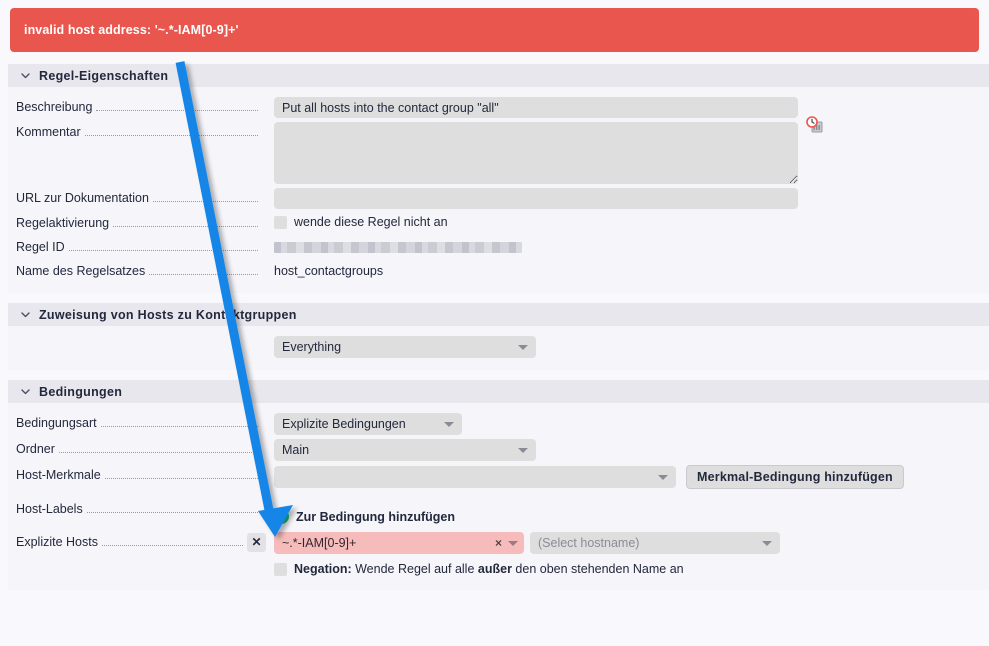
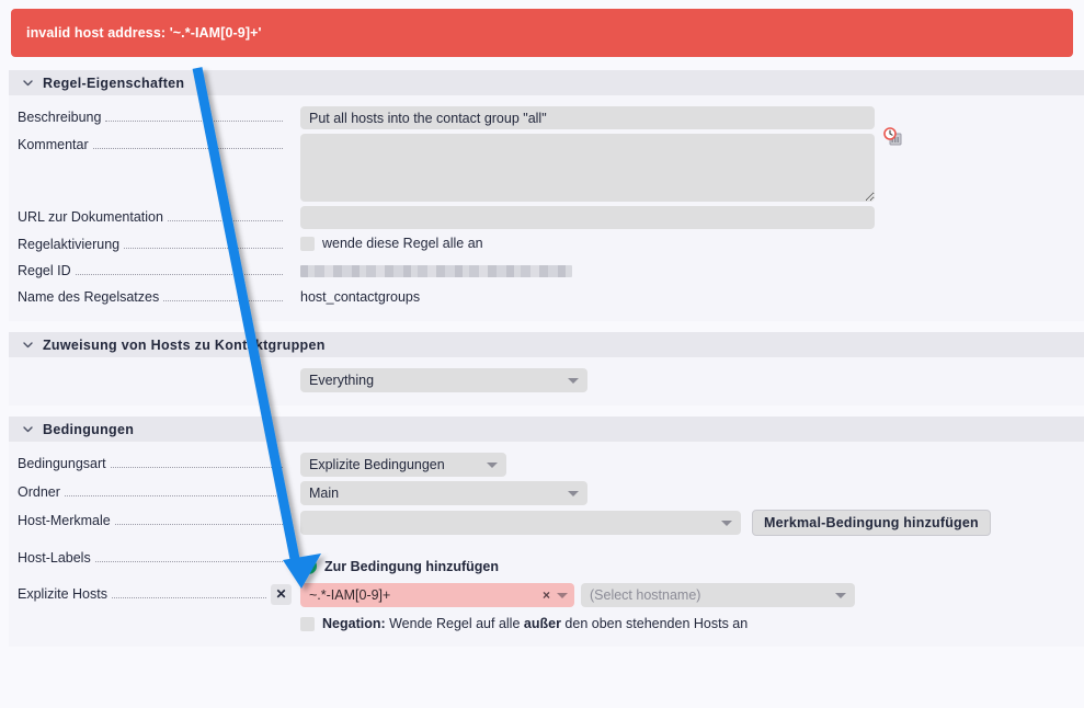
  invalid host address: '~.*-IAM[0-9]+'
  Regel-Eigenschaften
  Beschreibung
  Put all hosts into the contact group "all"
  Kommentar
  URL zur Dokumentation
  Regelaktivierung
- wende diese Regel nicht an
+ wende diese Regel alle an
  Regel ID
  Name des Regelsatzes
  host_contactgroups
  Zuweisung von Hosts zu Kontktgruppen
  Everything
  Bedingungen
  Bedingungsart
  Explizite Bedingungen
  Ordner
  Main
  Host-Merkmale
  Merkmal-Bedingung hinzufügen
  Host-Labels
  Zur Bedingung hinzufügen
  Explizite Hosts
  ✕
  ~.*-IAM[0-9]+
  ×
  (Select hostname)
- Negation: Wende Regel auf alle außer den oben stehenden Name an
+ Negation: Wende Regel auf alle außer den oben stehenden Hosts an
